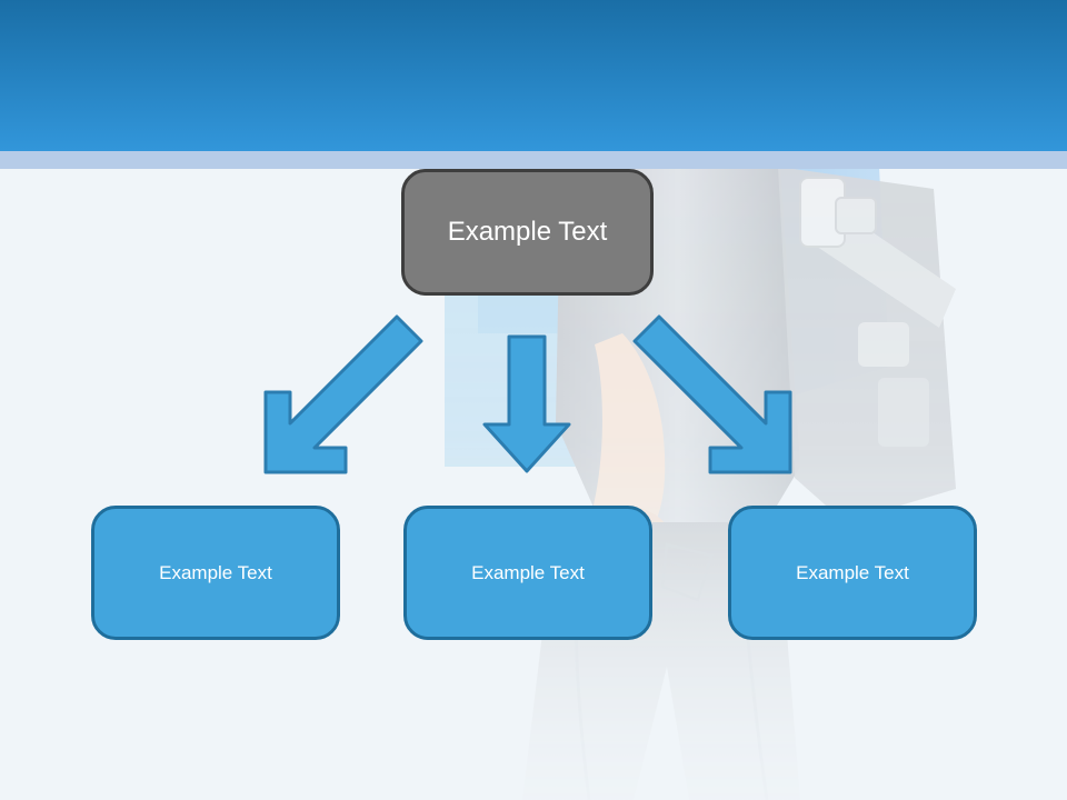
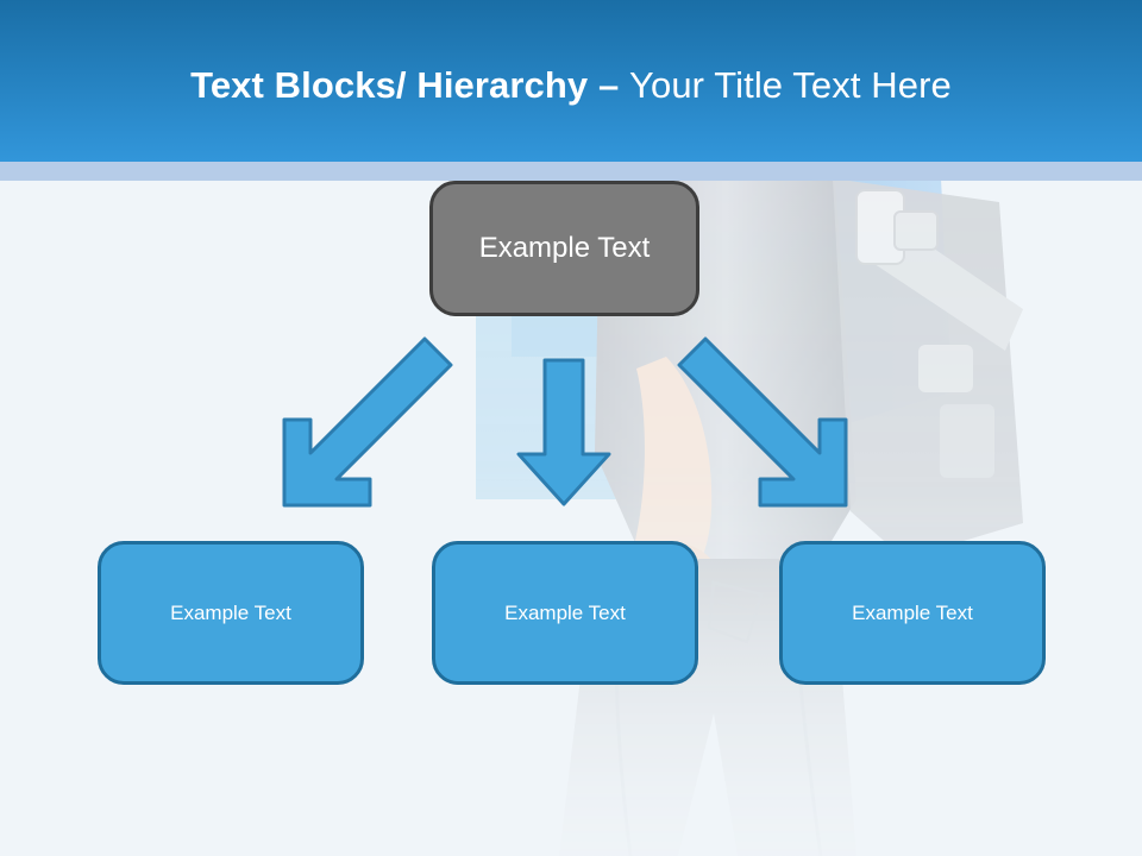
+ Text Blocks/ Hierarchy – Your Title Text Here
  Example Text
  Example Text
  Example Text
  Example Text
